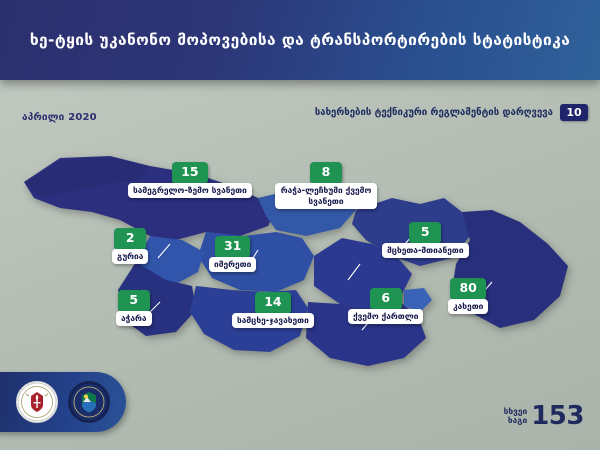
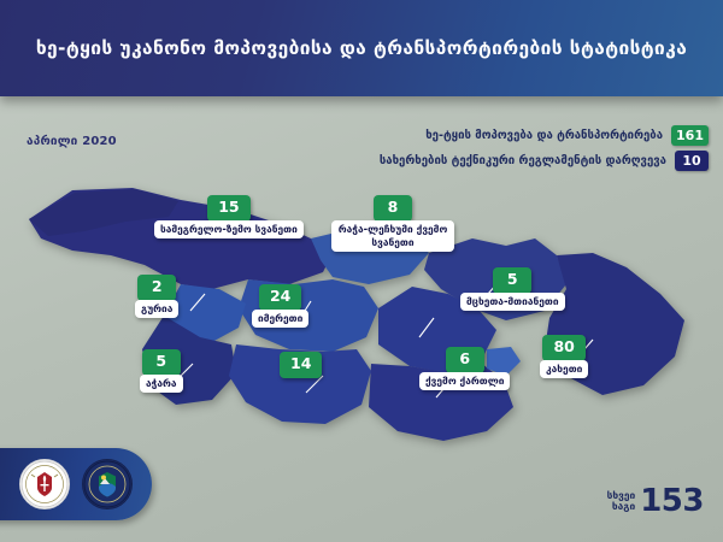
  ხე-ტყის უკანონო მოპოვებისა და ტრანსპორტირების სტატისტიკა
  აპრილი 2020
+ ხე-ტყის მოპოვება და ტრანსპორტირება
+ 161
  სახერხების ტექნიკური რეგლამენტის დარღვევა
  10
  15
  სამეგრელო-ზემო სვანეთი
  8
  რაჭა-ლეჩხუმი ქვემო სვანეთი
  2
  გურია
- 31
+ 24
  იმერეთი
  5
  მცხეთა-მთიანეთი
  5
  აჭარა
  14
- სამცხე-ჯავახეთი
  6
  ქვემო ქართლი
  80
  კახეთი
  სხვეი
  ხაგი
  153
